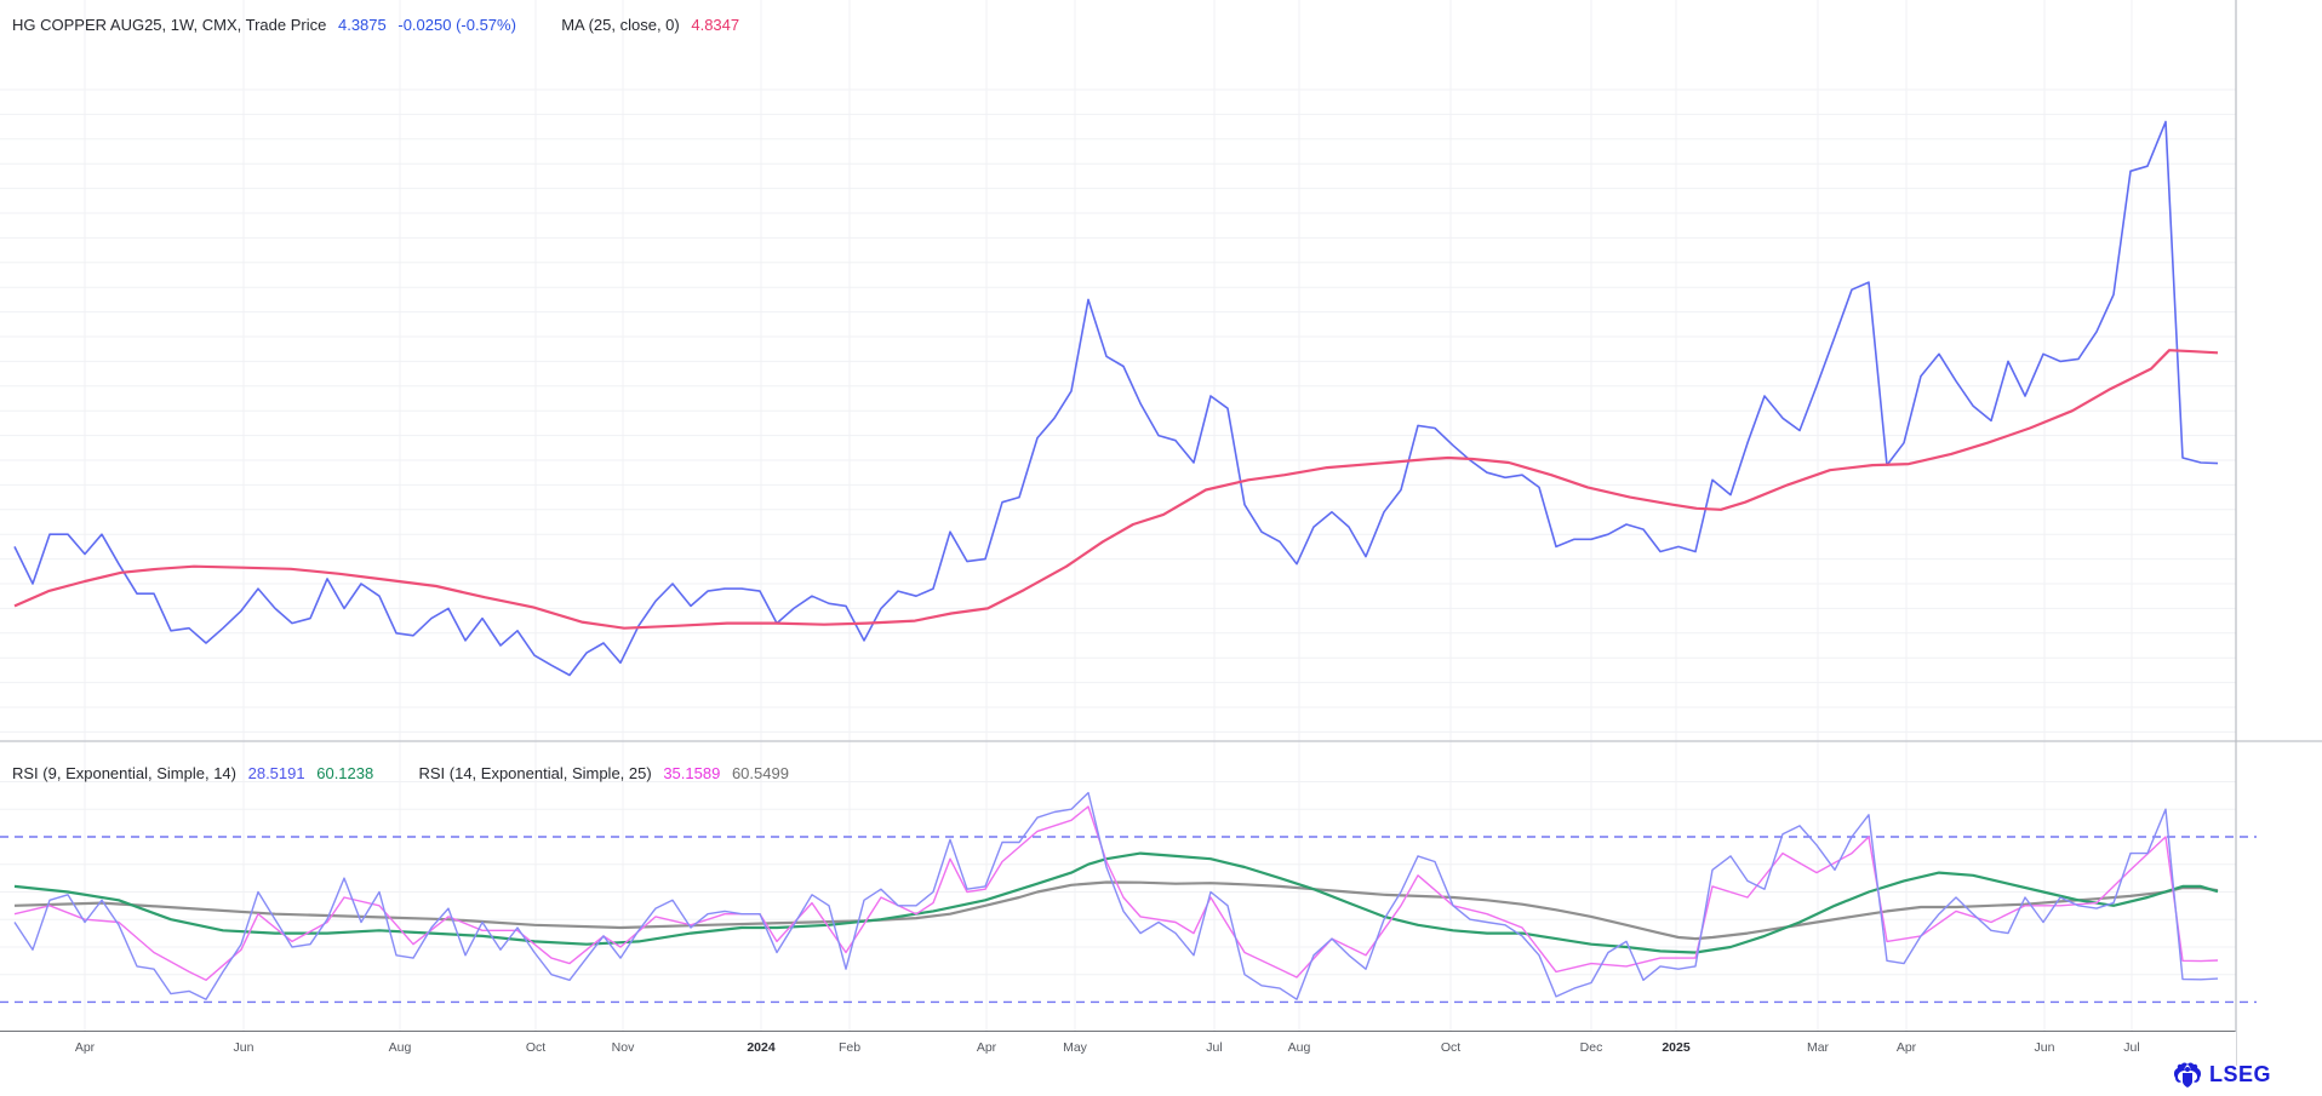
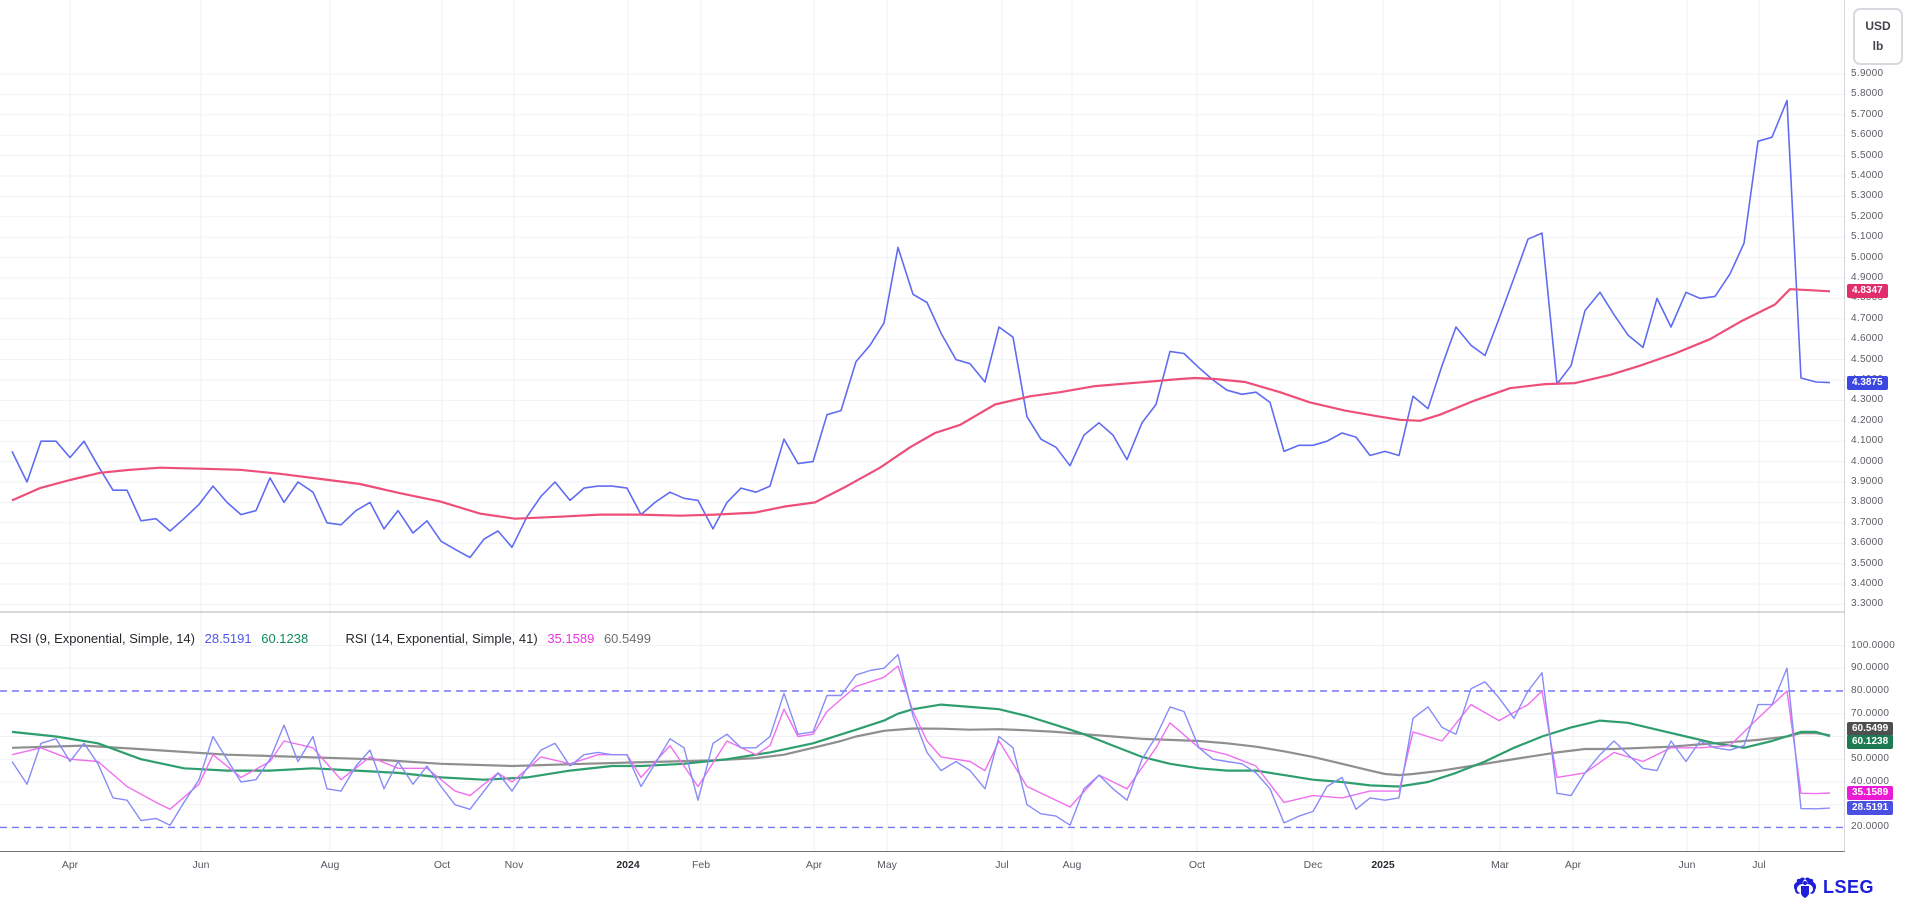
- HG COPPER AUG25, 1W, CMX, Trade Price 4.3875 -0.0250 (-0.57%) MA (25, close, 0) 4.8347
- RSI (9, Exponential, Simple, 14) 28.5191 60.1238 RSI (14, Exponential, Simple, 25) 35.1589 60.5499
+ RSI (9, Exponential, Simple, 14) 28.5191 60.1238 RSI (14, Exponential, Simple, 41) 35.1589 60.5499
+ USD
+ lb
+ 5.9000
+ 5.8000
+ 5.7000
+ 5.6000
+ 5.5000
+ 5.4000
+ 5.3000
+ 5.2000
+ 5.1000
+ 5.0000
+ 4.9000
+ 4.7000
+ 4.6000
+ 4.5000
+ 4.3000
+ 4.2000
+ 4.1000
+ 4.0000
+ 3.9000
+ 3.8000
+ 3.7000
+ 3.6000
+ 3.5000
+ 3.4000
+ 3.3000
+ 100.0000
+ 90.0000
+ 80.0000
+ 70.0000
+ 50.0000
+ 40.0000
+ 20.0000
+ 4.8347
+ 4.3875
+ 60.5499
+ 60.1238
+ 35.1589
+ 28.5191
  Apr
  Jun
  Aug
  Oct
  Nov
  2024
  Feb
  Apr
  May
  Jul
  Aug
  Oct
  Dec
  2025
  Mar
  Apr
  Jun
  Jul
  LSEG
